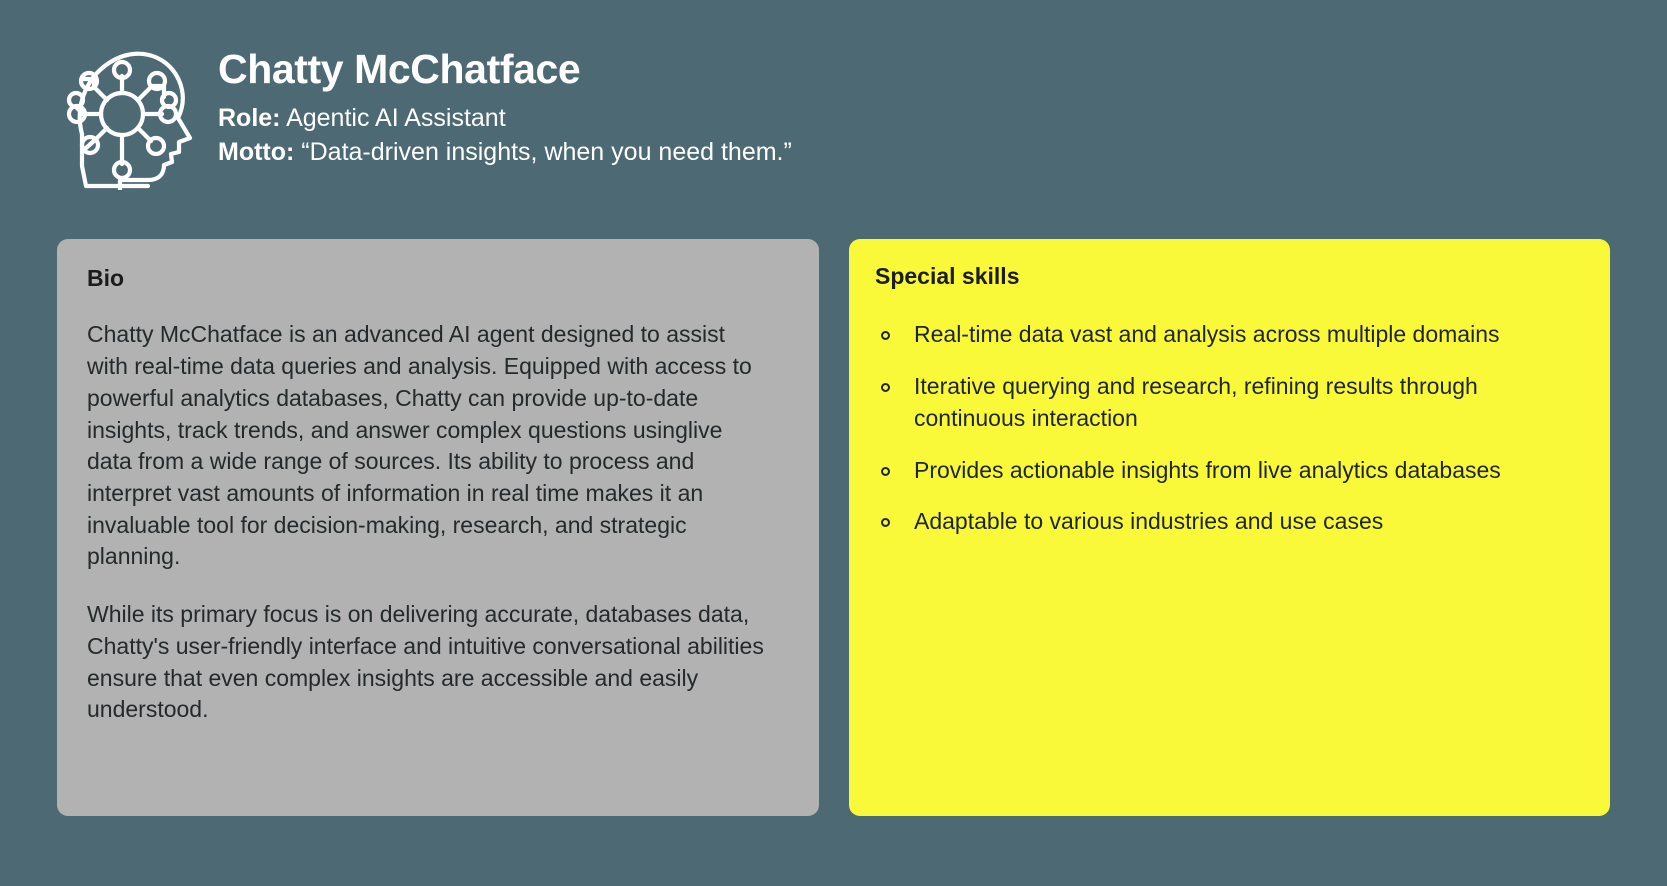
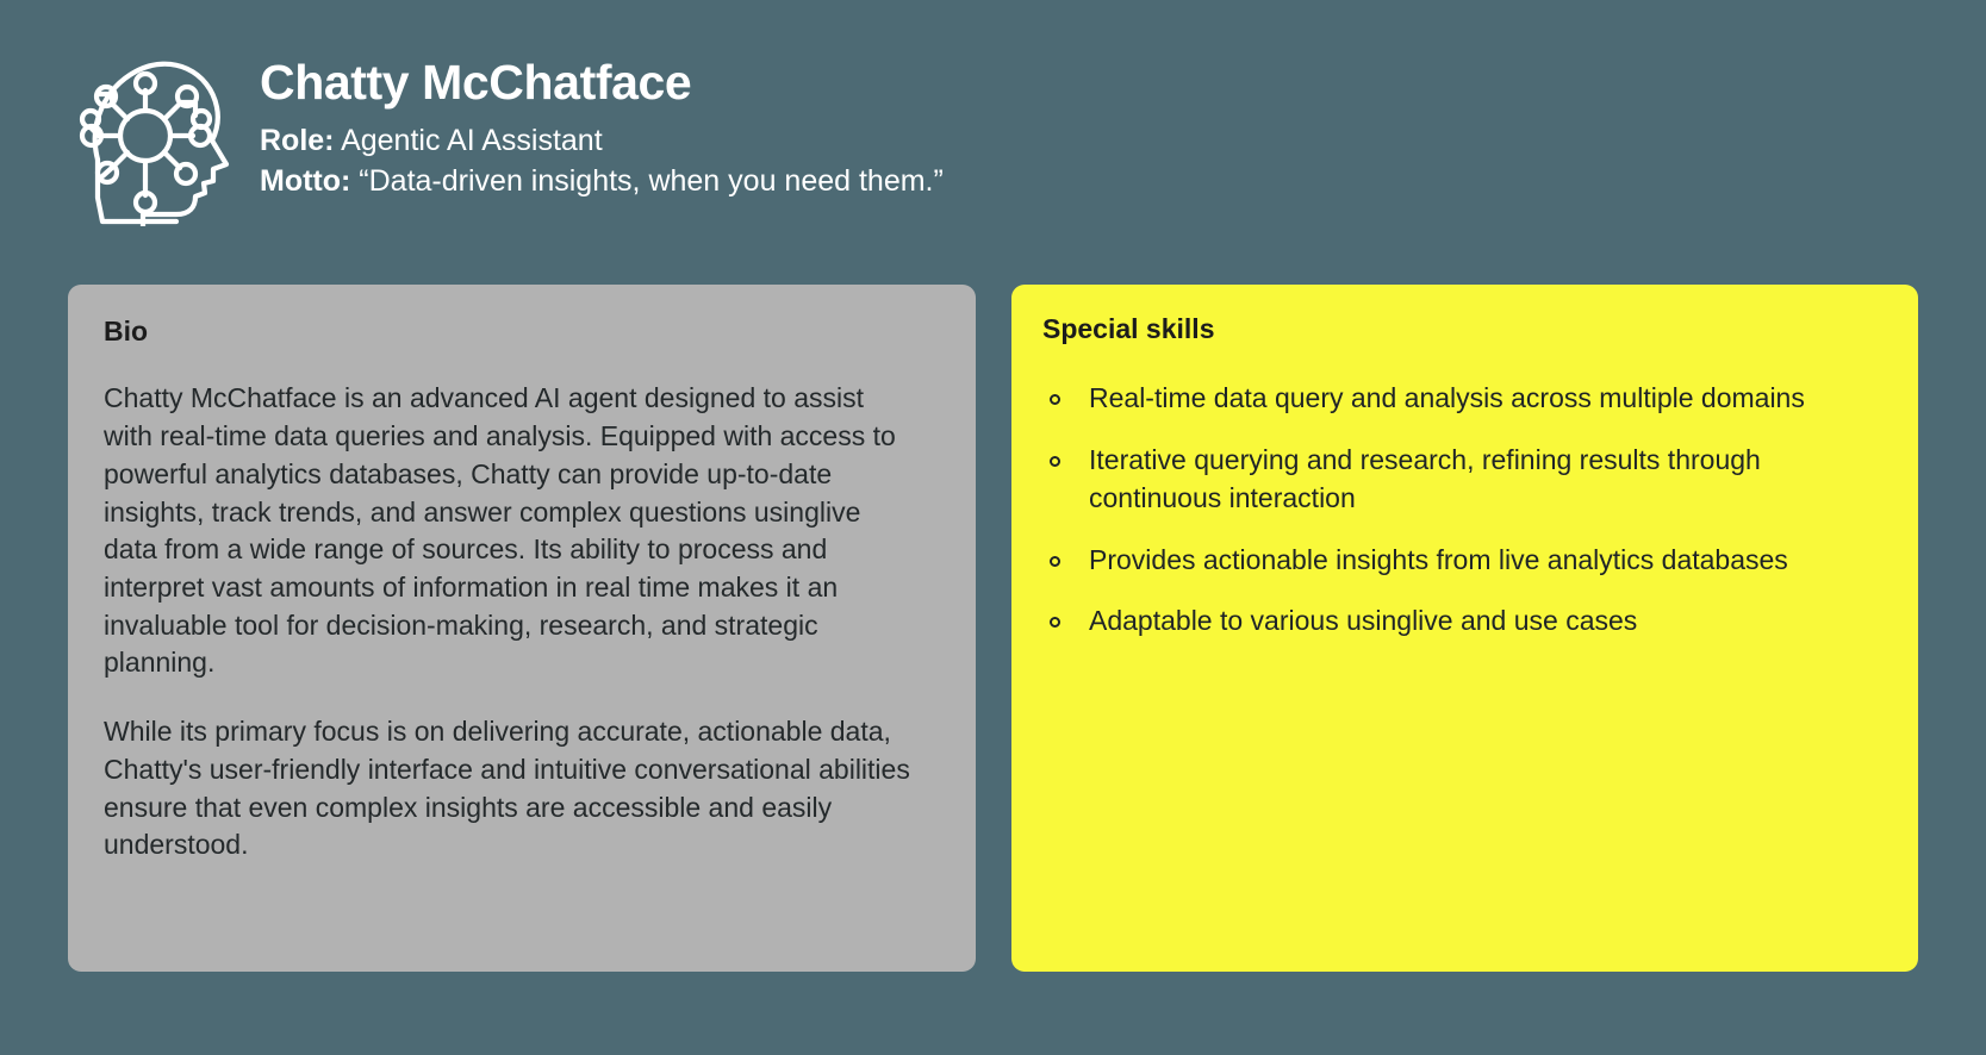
  Chatty McChatface
  Role: Agentic AI Assistant
  Motto: “Data-driven insights, when you need them.”
  Bio
  Chatty McChatface is an advanced AI agent designed to assist with real-time data queries and analysis. Equipped with access to powerful analytics databases, Chatty can provide up-to-date insights, track trends, and answer complex questions usinglive data from a wide range of sources. Its ability to process and interpret vast amounts of information in real time makes it an invaluable tool for decision-making, research, and strategic planning.
- While its primary focus is on delivering accurate, databases data, Chatty's user-friendly interface and intuitive conversational abilities ensure that even complex insights are accessible and easily understood.
+ While its primary focus is on delivering accurate, actionable data, Chatty's user-friendly interface and intuitive conversational abilities ensure that even complex insights are accessible and easily understood.
  Special skills
- Real-time data vast and analysis across multiple domains
+ Real-time data query and analysis across multiple domains
  Iterative querying and research, refining results through continuous interaction
  Provides actionable insights from live analytics databases
- Adaptable to various industries and use cases
+ Adaptable to various usinglive and use cases
